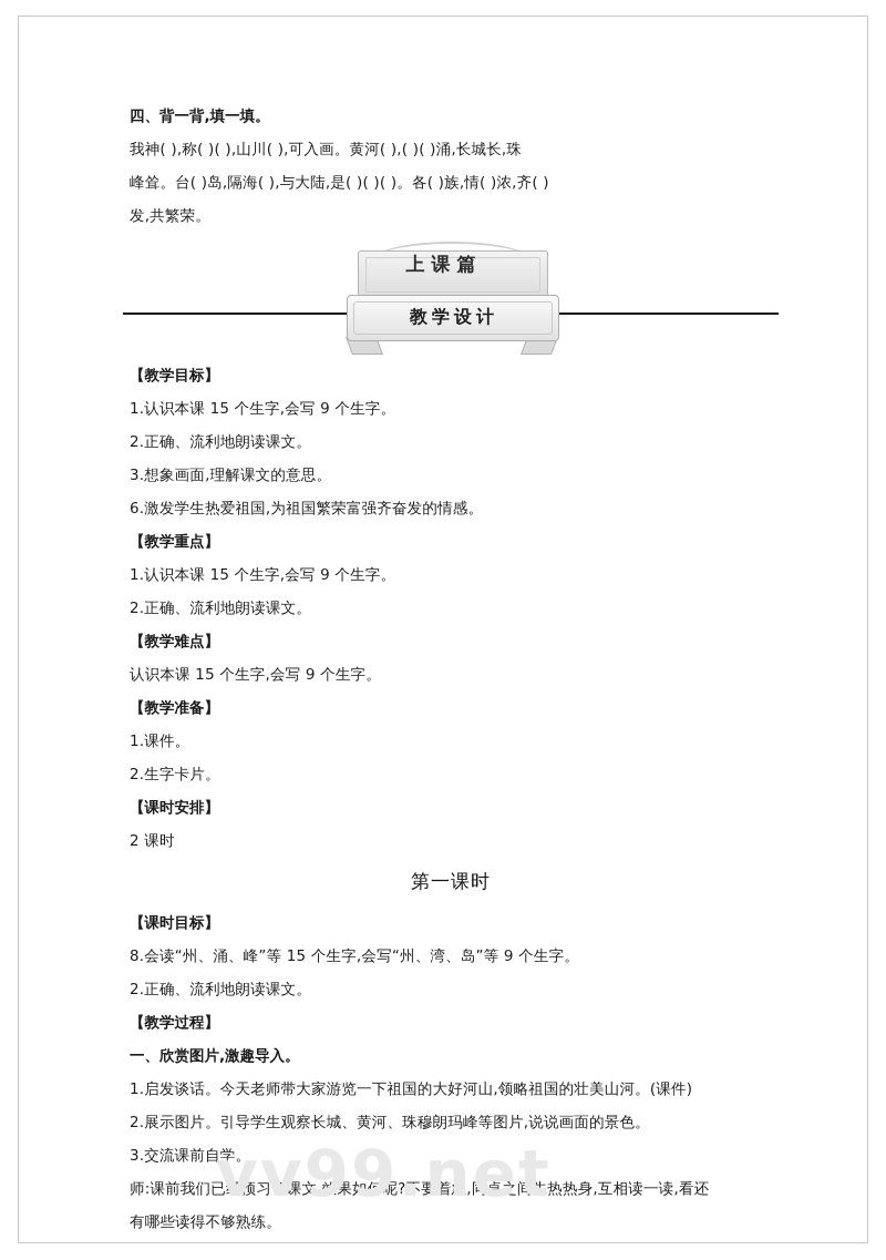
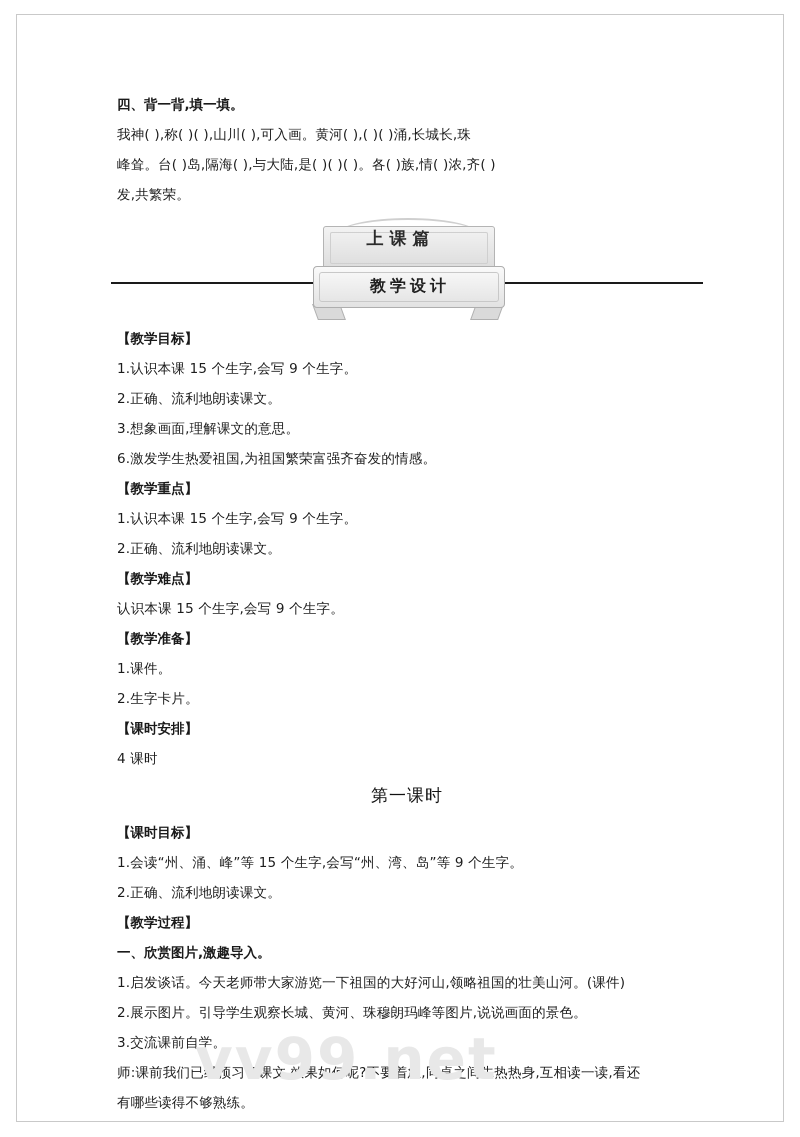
  四、背一背,填一填。
  我神( ),称( )( ),山川( ),可入画。黄河( ),( )( )涌,长城长,珠
  峰耸。台( )岛,隔海( ),与大陆,是( )( )( )。各( )族,情( )浓,齐( )
  发,共繁荣。
  上课篇
  教学设计
  【教学目标】
  1.认识本课 15 个生字,会写 9 个生字。
  2.正确、流利地朗读课文。
  3.想象画面,理解课文的意思。
  6.激发学生热爱祖国,为祖国繁荣富强齐奋发的情感。
  【教学重点】
  1.认识本课 15 个生字,会写 9 个生字。
  2.正确、流利地朗读课文。
  【教学难点】
  认识本课 15 个生字,会写 9 个生字。
  【教学准备】
  1.课件。
  2.生字卡片。
  【课时安排】
- 2 课时
+ 4 课时
  第一课时
  【课时目标】
- 8.会读“州、涌、峰”等 15 个生字,会写“州、湾、岛”等 9 个生字。
+ 1.会读“州、涌、峰”等 15 个生字,会写“州、湾、岛”等 9 个生字。
  2.正确、流利地朗读课文。
  【教学过程】
  一、欣赏图片,激趣导入。
  1.启发谈话。今天老师带大家游览一下祖国的大好河山,领略祖国的壮美山河。(课件)
  2.展示图片。引导学生观察长城、黄河、珠穆朗玛峰等图片,说说画面的景色。
  3.交流课前自学。
  师:课前我们已经预习了课文,效果如何呢?不要着急,同桌之间先热热身,互相读一读,看还
  有哪些读得不够熟练。
  vv99.net
